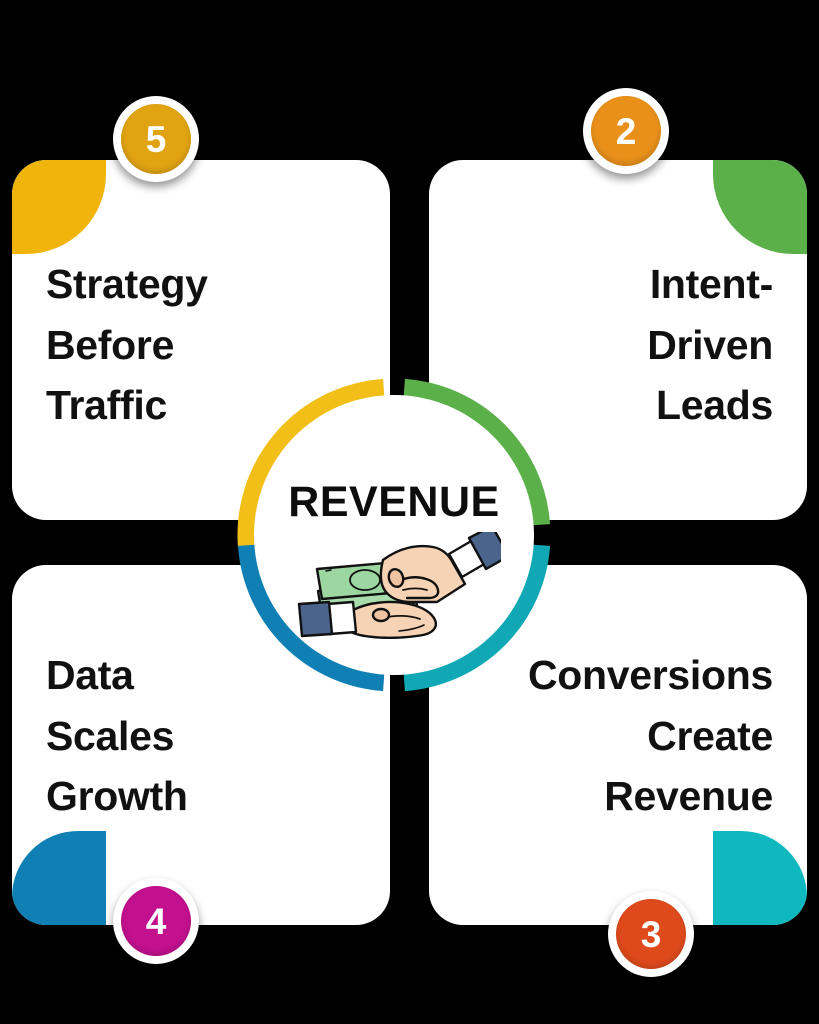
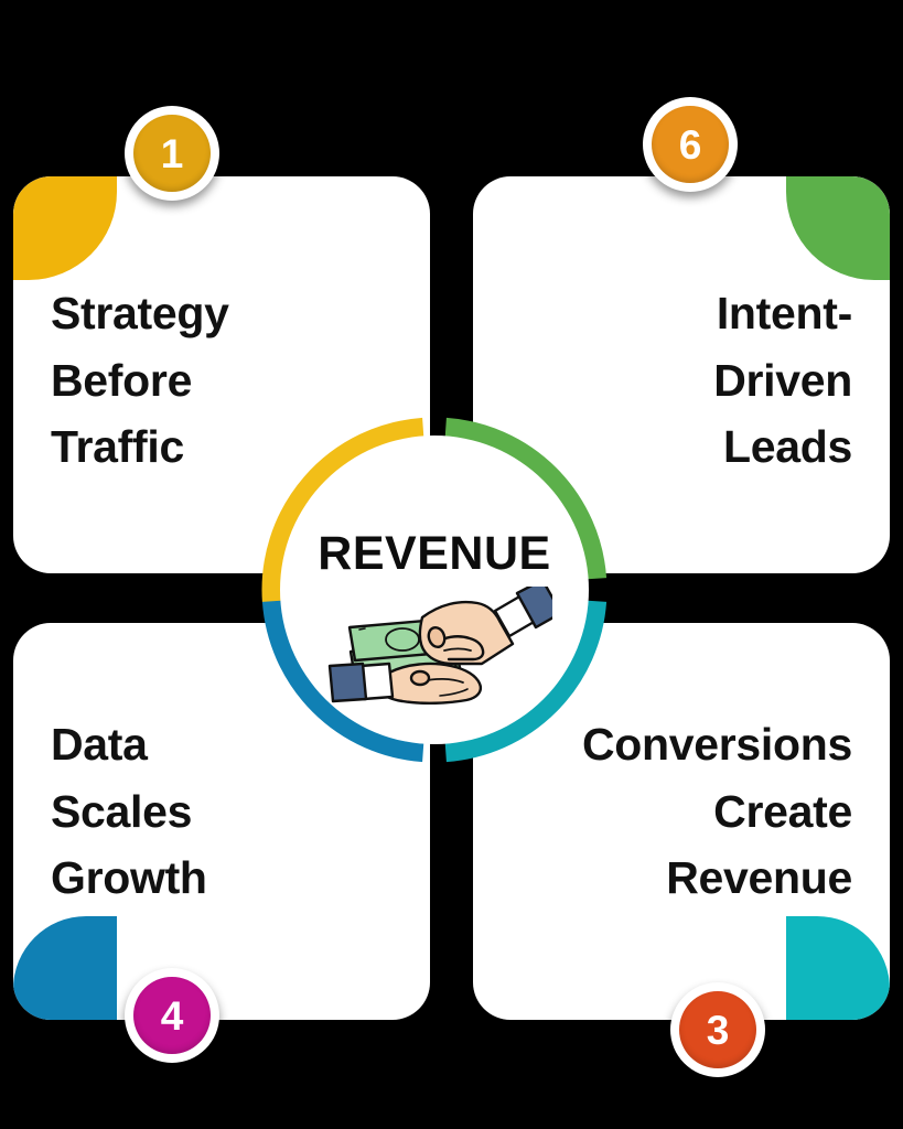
  Strategy
  Before
  Traffic
  Intent-
  Driven
  Leads
  Data
  Scales
  Growth
  Conversions
  Create
  Revenue
- 5
+ 1
- 2
+ 6
  3
  4
  REVENUE
